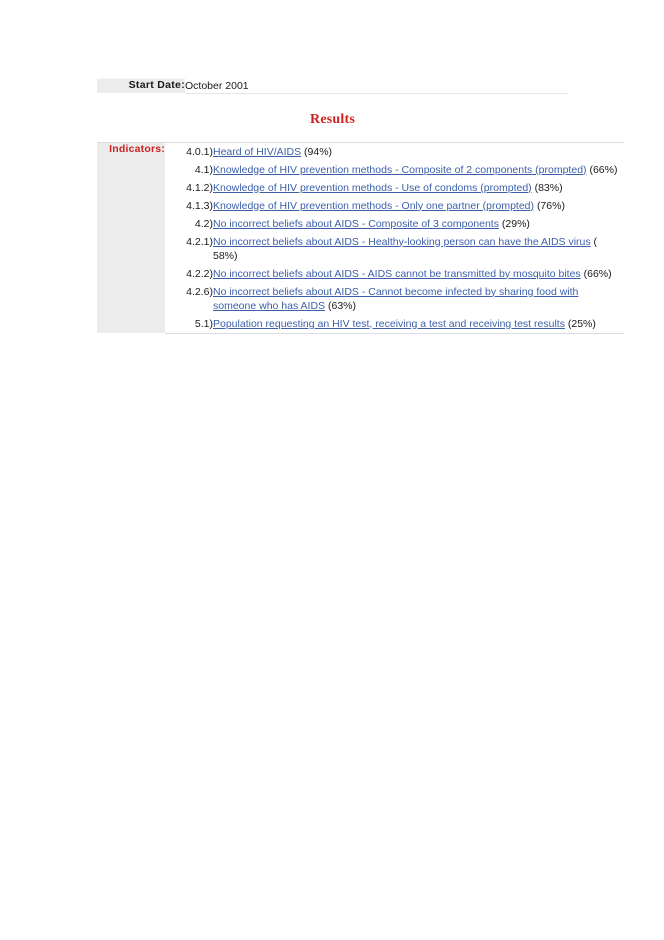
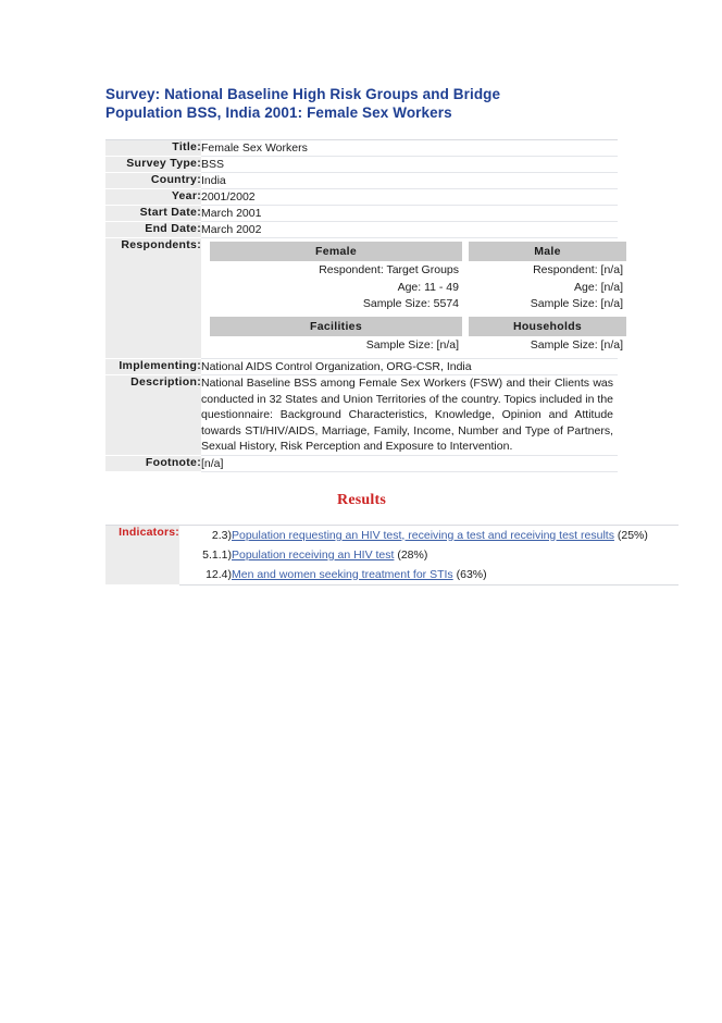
+ Survey: National Baseline High Risk Groups and Bridge Population BSS, India 2001: Female Sex Workers
+ Title:	Female Sex Workers
+ Survey Type:	BSS
+ Country:	India
+ Year:	2001/2002
- Start Date:	October 2001
+ Start Date:	March 2001
+ End Date:	March 2002
+ Respondents:
+ Female	Male
+ Respondent: Target Groups Age: 11 - 49 Sample Size: 5574	Respondent: [n/a] Age: [n/a] Sample Size: [n/a]
+ Facilities	Households
+ Sample Size: [n/a]	Sample Size: [n/a]
+ Implementing:	National AIDS Control Organization, ORG-CSR, India
+ Description:	National Baseline BSS among Female Sex Workers (FSW) and their Clients was conducted in 32 States and Union Territories of the country. Topics included in the questionnaire: Background Characteristics, Knowledge, Opinion and Attitude towards STI/HIV/AIDS, Marriage, Family, Income, Number and Type of Partners, Sexual History, Risk Perception and Exposure to Intervention.
+ Footnote:	[n/a]
  Results
  Indicators:
- 4.0.1)	Heard of HIV/AIDS (94%)
- 4.1)	Knowledge of HIV prevention methods - Composite of 2 components (prompted) (66%)
- 4.1.2)	Knowledge of HIV prevention methods - Use of condoms (prompted) (83%)
- 4.1.3)	Knowledge of HIV prevention methods - Only one partner (prompted) (76%)
- 4.2)	No incorrect beliefs about AIDS - Composite of 3 components (29%)
- 4.2.1)	No incorrect beliefs about AIDS - Healthy-looking person can have the AIDS virus ( 58%)
- 4.2.2)	No incorrect beliefs about AIDS - AIDS cannot be transmitted by mosquito bites (66%)
- 4.2.6)	No incorrect beliefs about AIDS - Cannot become infected by sharing food with someone who has AIDS (63%)
- 5.1)	Population requesting an HIV test, receiving a test and receiving test results (25%)
+ 2.3)	Population requesting an HIV test, receiving a test and receiving test results (25%)
+ 5.1.1)	Population receiving an HIV test (28%)
+ 12.4)	Men and women seeking treatment for STIs (63%)
